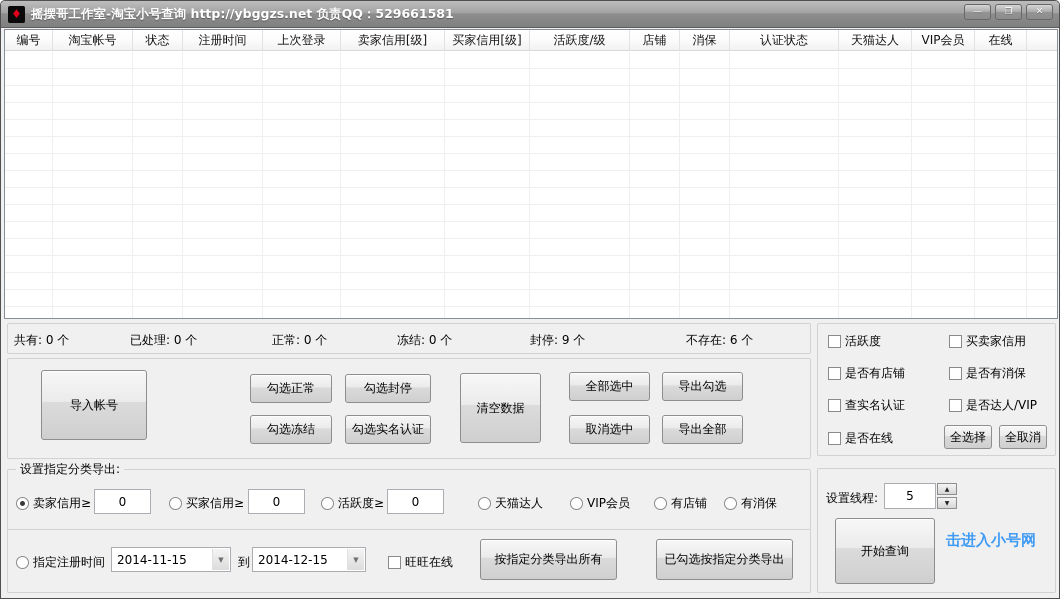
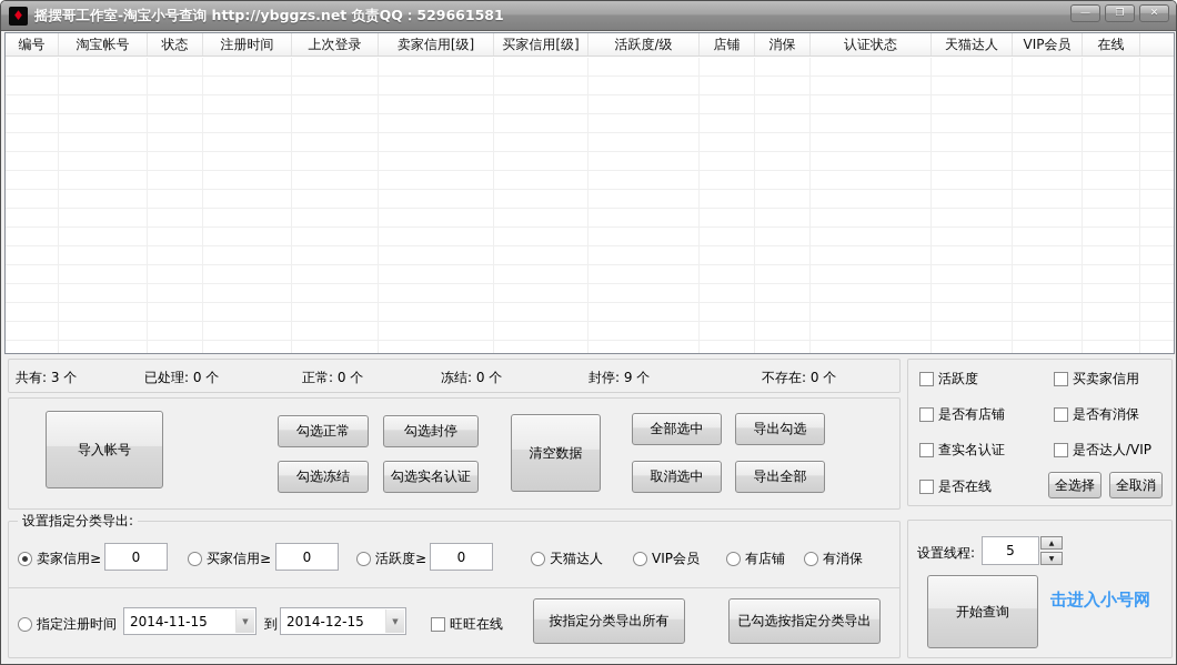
  ♦
  摇摆哥工作室-淘宝小号查询 http://ybggzs.net 负责QQ：529661581
  —
  ❐
  ✕
  编号
  淘宝帐号
  状态
  注册时间
  上次登录
  卖家信用[级]
  买家信用[级]
  活跃度/级
  店铺
  消保
  认证状态
  天猫达人
  VIP会员
  在线
- 共有: 0 个
+ 共有: 3 个
  已处理: 0 个
  正常: 0 个
  冻结: 0 个
  封停: 9 个
- 不存在: 6 个
+ 不存在: 0 个
  导入帐号
  勾选正常
  勾选封停
  勾选冻结
  勾选实名认证
  清空数据
  全部选中
  取消选中
  导出勾选
  导出全部
  活跃度
  买卖家信用
  是否有店铺
  是否有消保
  查实名认证
  是否达人/VIP
  是否在线
  全选择
  全取消
  设置指定分类导出:
  卖家信用≥
  0
  买家信用≥
  0
  活跃度≥
  0
  天猫达人
  VIP会员
  有店铺
  有消保
  指定注册时间
  2014-11-15
  ▼
  到
  2014-12-15
  ▼
  旺旺在线
  按指定分类导出所有
  已勾选按指定分类导出
  设置线程:
  5
  开始查询
  击进入小号网
